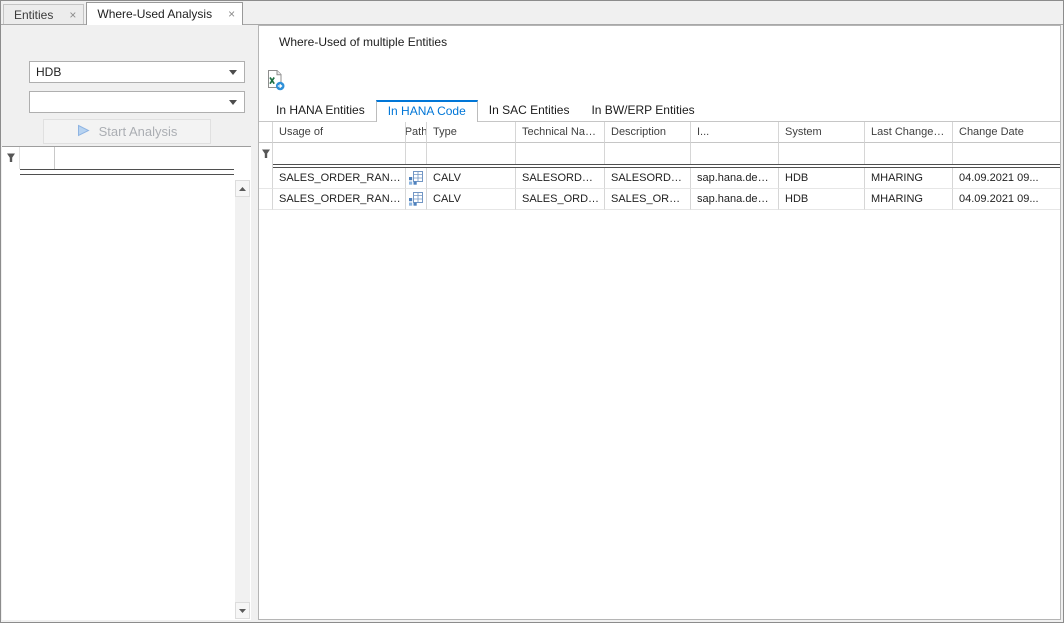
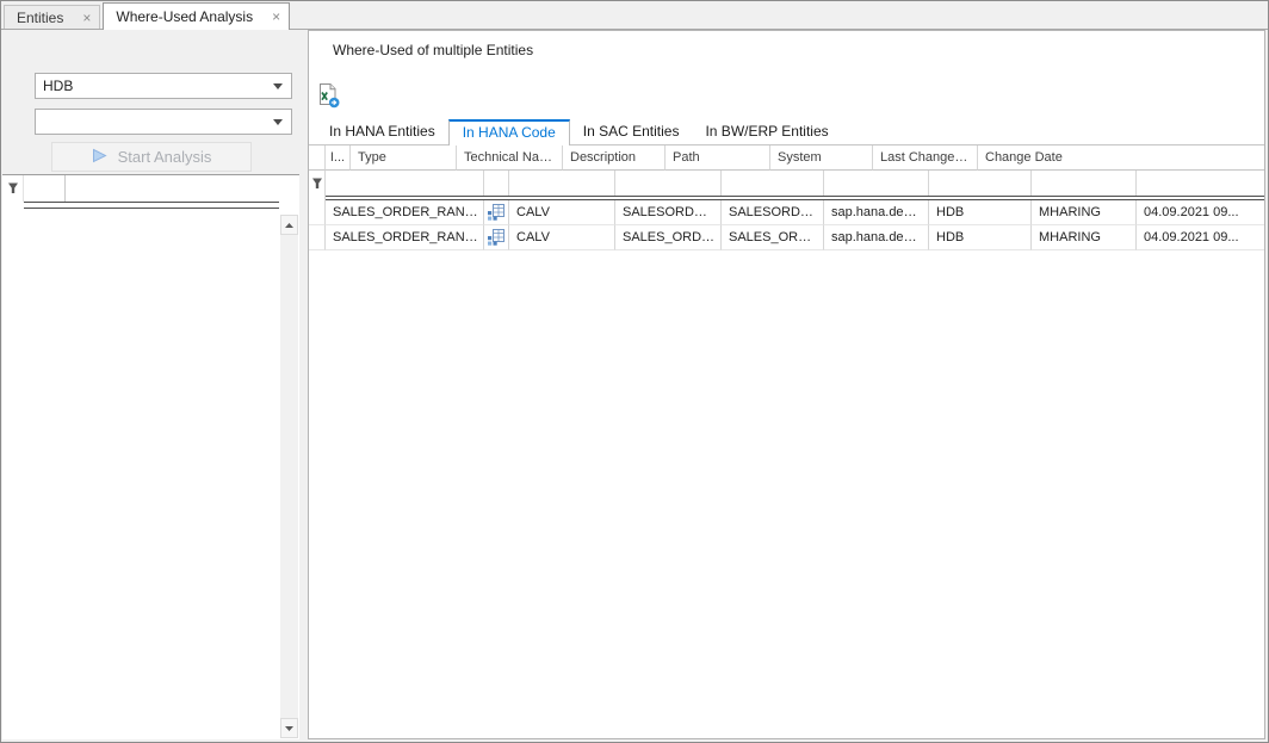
  Entities
  ×
  Where-Used Analysis
  ×
  HDB
  Start Analysis
  Where-Used of multiple Entities
  In HANA Entities
  In HANA Code
  In SAC Entities
  In BW/ERP Entities
- Usage of
- Path
+ I...
  Type
  Technical Name
  Description
- I...
+ Path
  System
  Last Changed By
  Change Date
  SALES_ORDER_RANKIN
  CALV
  SALESORDER_.
  SALESORDER_
  sap.hana.dem...
  HDB
  MHARING
  04.09.2021 09...
  SALES_ORDER_RANKIN
  CALV
  SALES_ORDER.
  SALES_ORDER
  sap.hana.dem...
  HDB
  MHARING
  04.09.2021 09...
